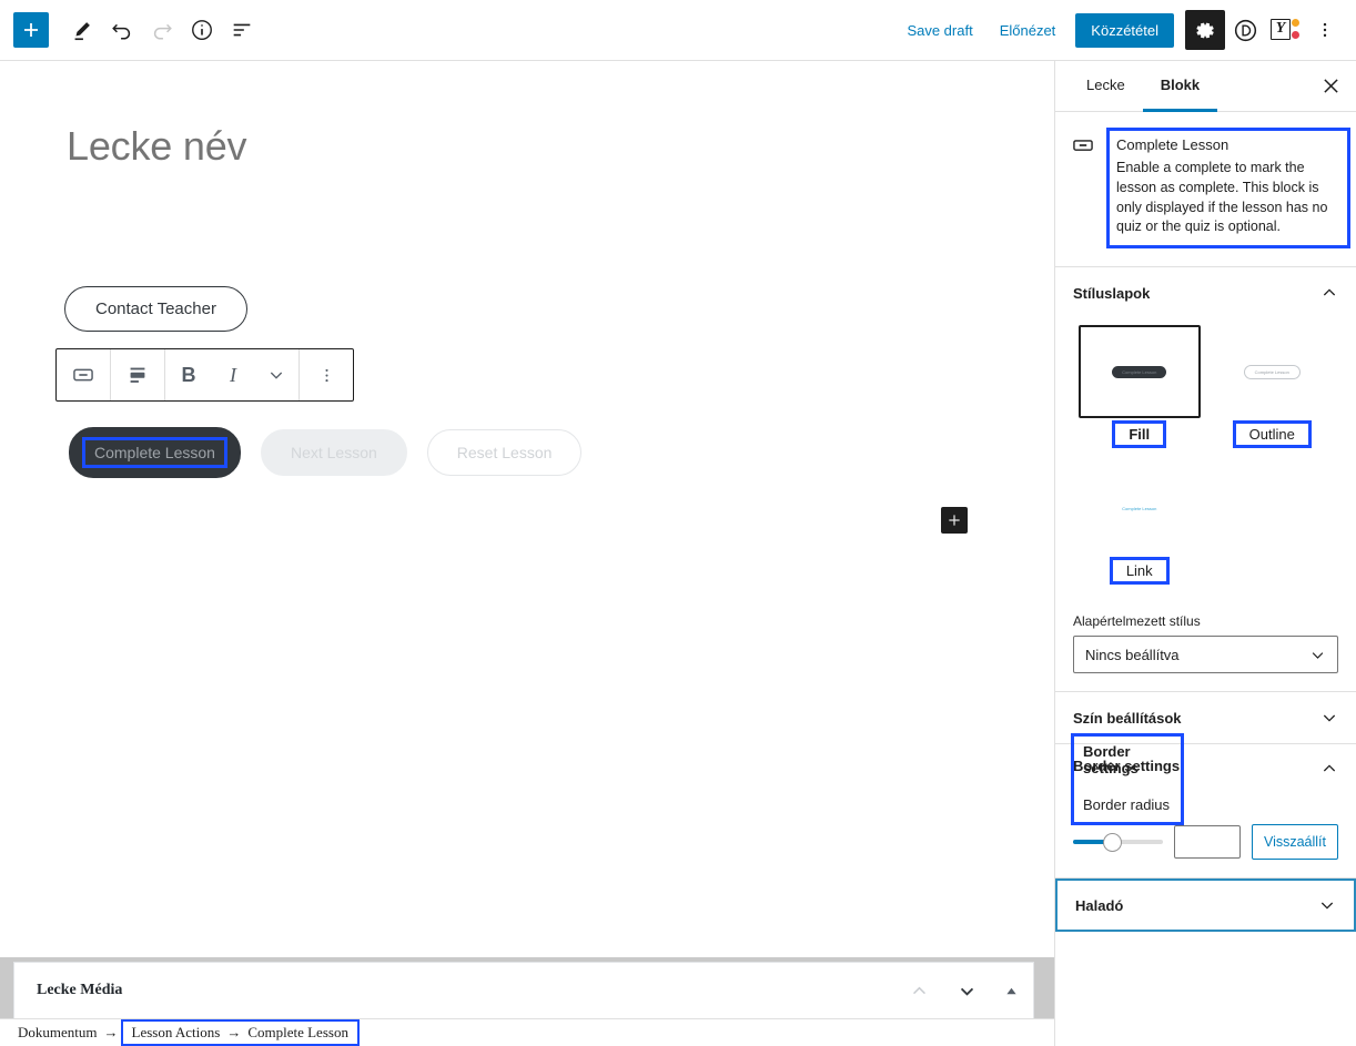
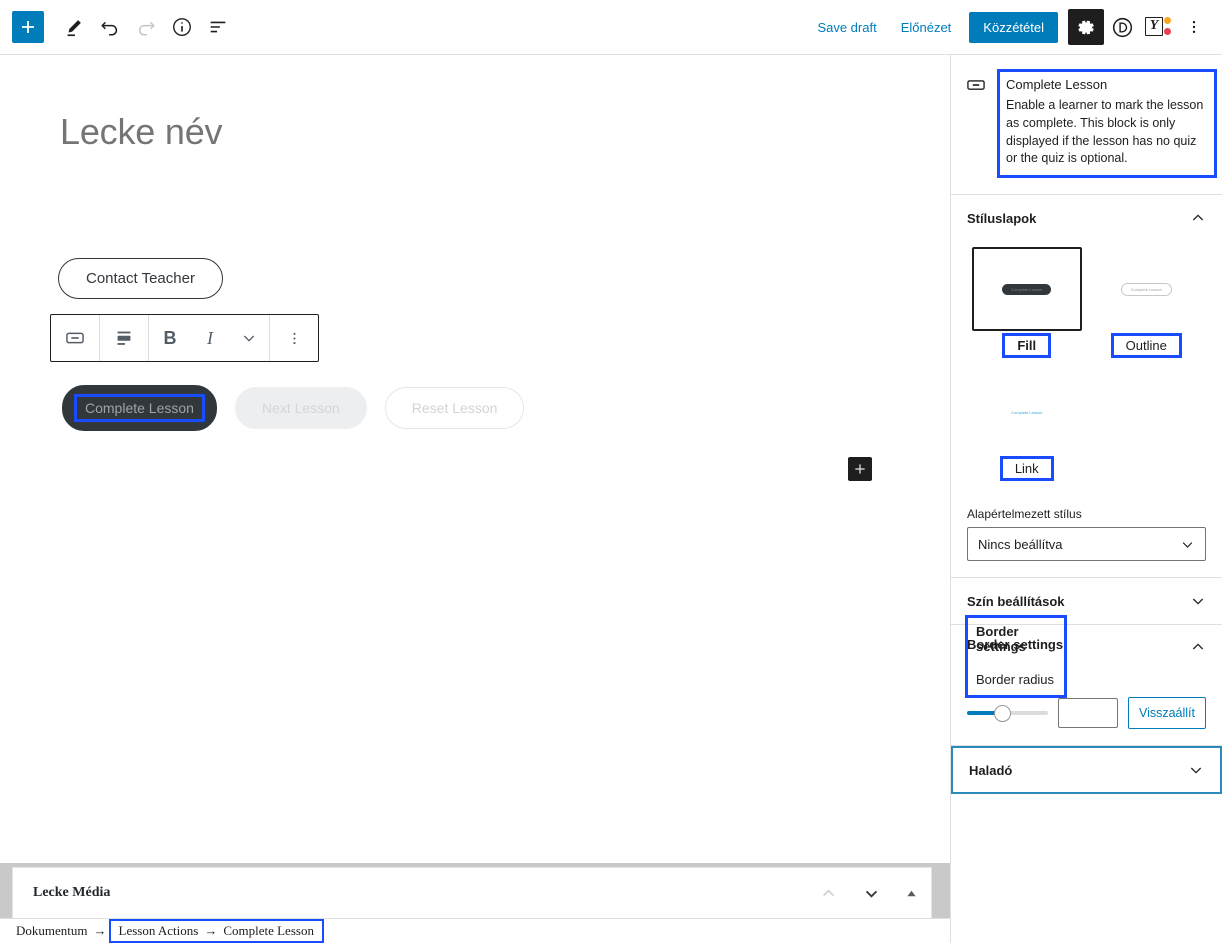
  Save draft
  Előnézet
  Közzététel
  Y
  Lecke név
  Contact Teacher
  B
  I
  Complete Lesson
  Next Lesson
  Reset Lesson
  Lecke Média
  Dokumentum
  →
  Lesson Actions
  →
  Complete Lesson
- Lecke
- Blokk
  Complete Lesson
- Enable a complete to mark the lesson as complete. This block is only displayed if the lesson has no quiz or the quiz is optional.
+ Enable a learner to mark the lesson as complete. This block is only displayed if the lesson has no quiz or the quiz is optional.
  Stíluslapok
  Fill
  Outline
  Link
  Alapértelmezett stílus
  Nincs beállítva
  Szín beállítások
  Border settings
  Border settings
  Border radius
  Visszaállít
  Haladó
